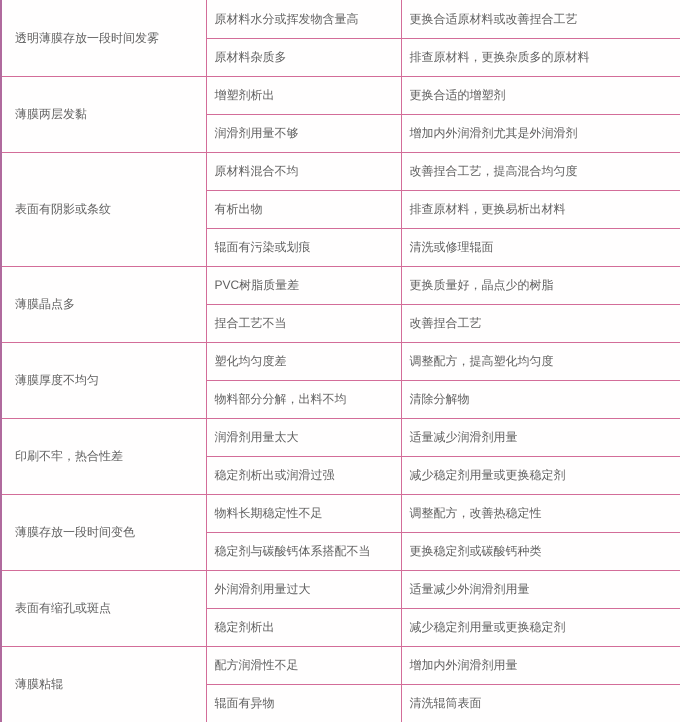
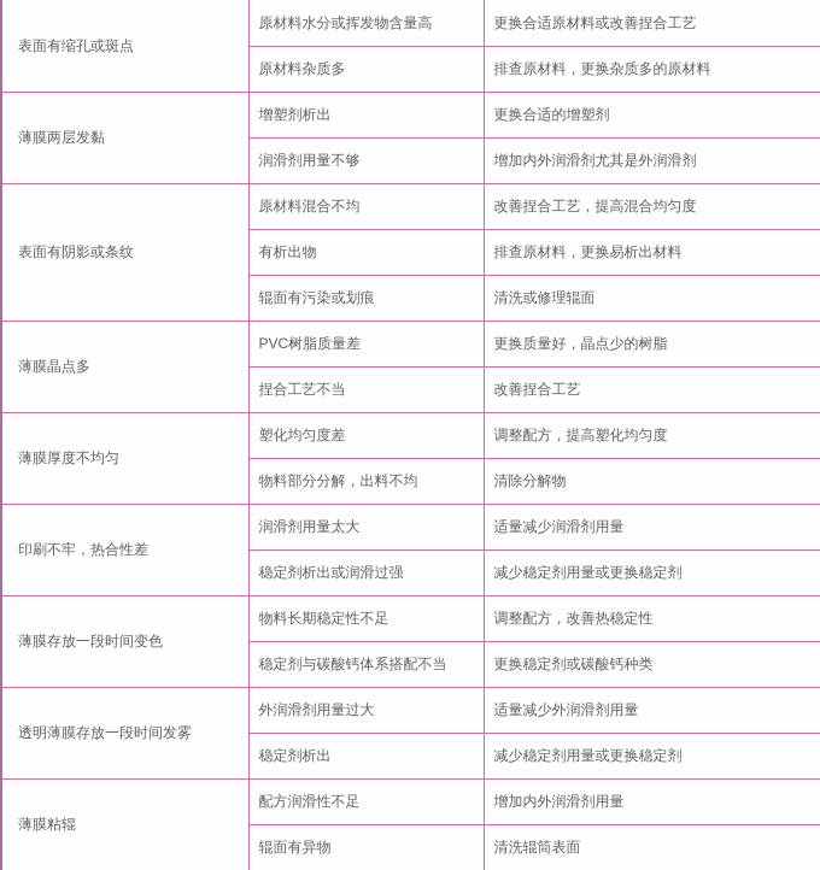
- 透明薄膜存放一段时间发雾	原材料水分或挥发物含量高	更换合适原材料或改善捏合工艺
+ 表面有缩孔或斑点	原材料水分或挥发物含量高	更换合适原材料或改善捏合工艺
  原材料杂质多	排查原材料，更换杂质多的原材料
  薄膜两层发黏	增塑剂析出	更换合适的增塑剂
  润滑剂用量不够	增加内外润滑剂尤其是外润滑剂
  表面有阴影或条纹	原材料混合不均	改善捏合工艺，提高混合均匀度
  有析出物	排查原材料，更换易析出材料
  辊面有污染或划痕	清洗或修理辊面
  薄膜晶点多	PVC树脂质量差	更换质量好，晶点少的树脂
  捏合工艺不当	改善捏合工艺
  薄膜厚度不均匀	塑化均匀度差	调整配方，提高塑化均匀度
  物料部分分解，出料不均	清除分解物
  印刷不牢，热合性差	润滑剂用量太大	适量减少润滑剂用量
  稳定剂析出或润滑过强	减少稳定剂用量或更换稳定剂
  薄膜存放一段时间变色	物料长期稳定性不足	调整配方，改善热稳定性
  稳定剂与碳酸钙体系搭配不当	更换稳定剂或碳酸钙种类
- 表面有缩孔或斑点	外润滑剂用量过大	适量减少外润滑剂用量
+ 透明薄膜存放一段时间发雾	外润滑剂用量过大	适量减少外润滑剂用量
  稳定剂析出	减少稳定剂用量或更换稳定剂
  薄膜粘辊	配方润滑性不足	增加内外润滑剂用量
  辊面有异物	清洗辊筒表面
